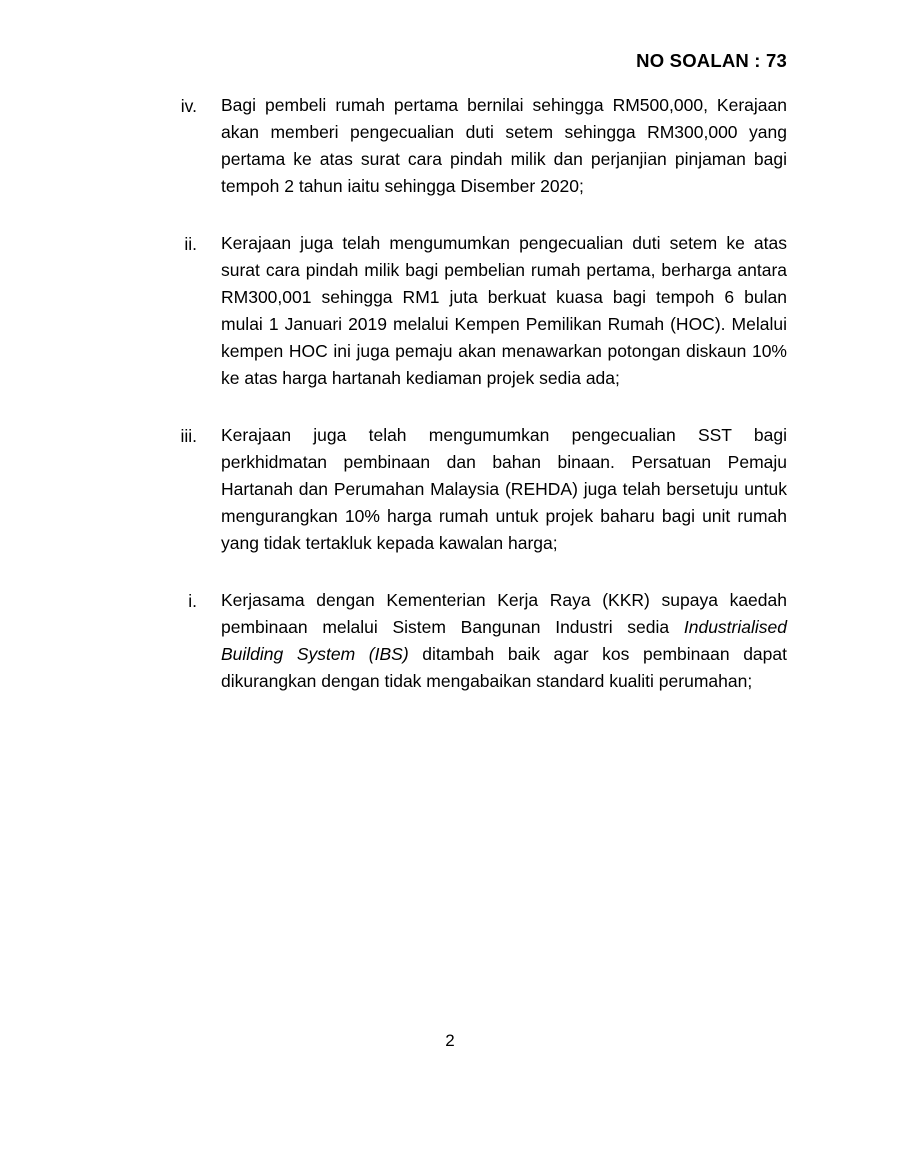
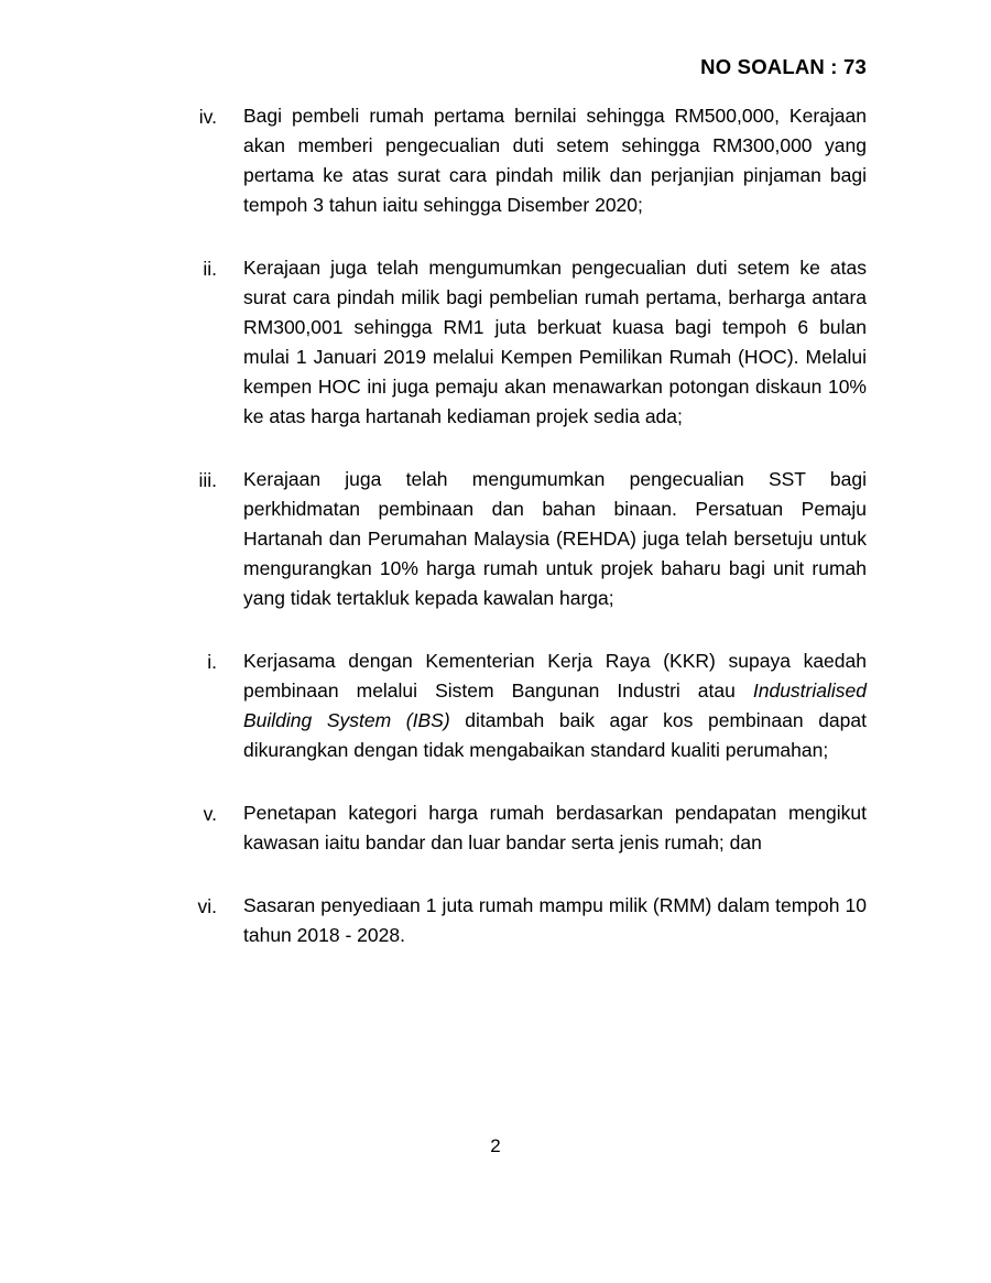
  NO SOALAN : 73
  iv.
- Bagi pembeli rumah pertama bernilai sehingga RM500,000, Kerajaan akan memberi pengecualian duti setem sehingga RM300,000 yang pertama ke atas surat cara pindah milik dan perjanjian pinjaman bagi tempoh 2 tahun iaitu sehingga Disember 2020;
+ Bagi pembeli rumah pertama bernilai sehingga RM500,000, Kerajaan akan memberi pengecualian duti setem sehingga RM300,000 yang pertama ke atas surat cara pindah milik dan perjanjian pinjaman bagi tempoh 3 tahun iaitu sehingga Disember 2020;
  ii.
  Kerajaan juga telah mengumumkan pengecualian duti setem ke atas surat cara pindah milik bagi pembelian rumah pertama, berharga antara RM300,001 sehingga RM1 juta berkuat kuasa bagi tempoh 6 bulan mulai 1 Januari 2019 melalui Kempen Pemilikan Rumah (HOC). Melalui kempen HOC ini juga pemaju akan menawarkan potongan diskaun 10% ke atas harga hartanah kediaman projek sedia ada;
  iii.
  Kerajaan juga telah mengumumkan pengecualian SST bagi perkhidmatan pembinaan dan bahan binaan. Persatuan Pemaju Hartanah dan Perumahan Malaysia (REHDA) juga telah bersetuju untuk mengurangkan 10% harga rumah untuk projek baharu bagi unit rumah yang tidak tertakluk kepada kawalan harga;
  i.
- Kerjasama dengan Kementerian Kerja Raya (KKR) supaya kaedah pembinaan melalui Sistem Bangunan Industri sedia Industrialised Building System (IBS) ditambah baik agar kos pembinaan dapat dikurangkan dengan tidak mengabaikan standard kualiti perumahan;
+ Kerjasama dengan Kementerian Kerja Raya (KKR) supaya kaedah pembinaan melalui Sistem Bangunan Industri atau Industrialised Building System (IBS) ditambah baik agar kos pembinaan dapat dikurangkan dengan tidak mengabaikan standard kualiti perumahan;
+ v.
+ Penetapan kategori harga rumah berdasarkan pendapatan mengikut kawasan iaitu bandar dan luar bandar serta jenis rumah; dan
+ vi.
+ Sasaran penyediaan 1 juta rumah mampu milik (RMM) dalam tempoh 10 tahun 2018 - 2028.
  2
